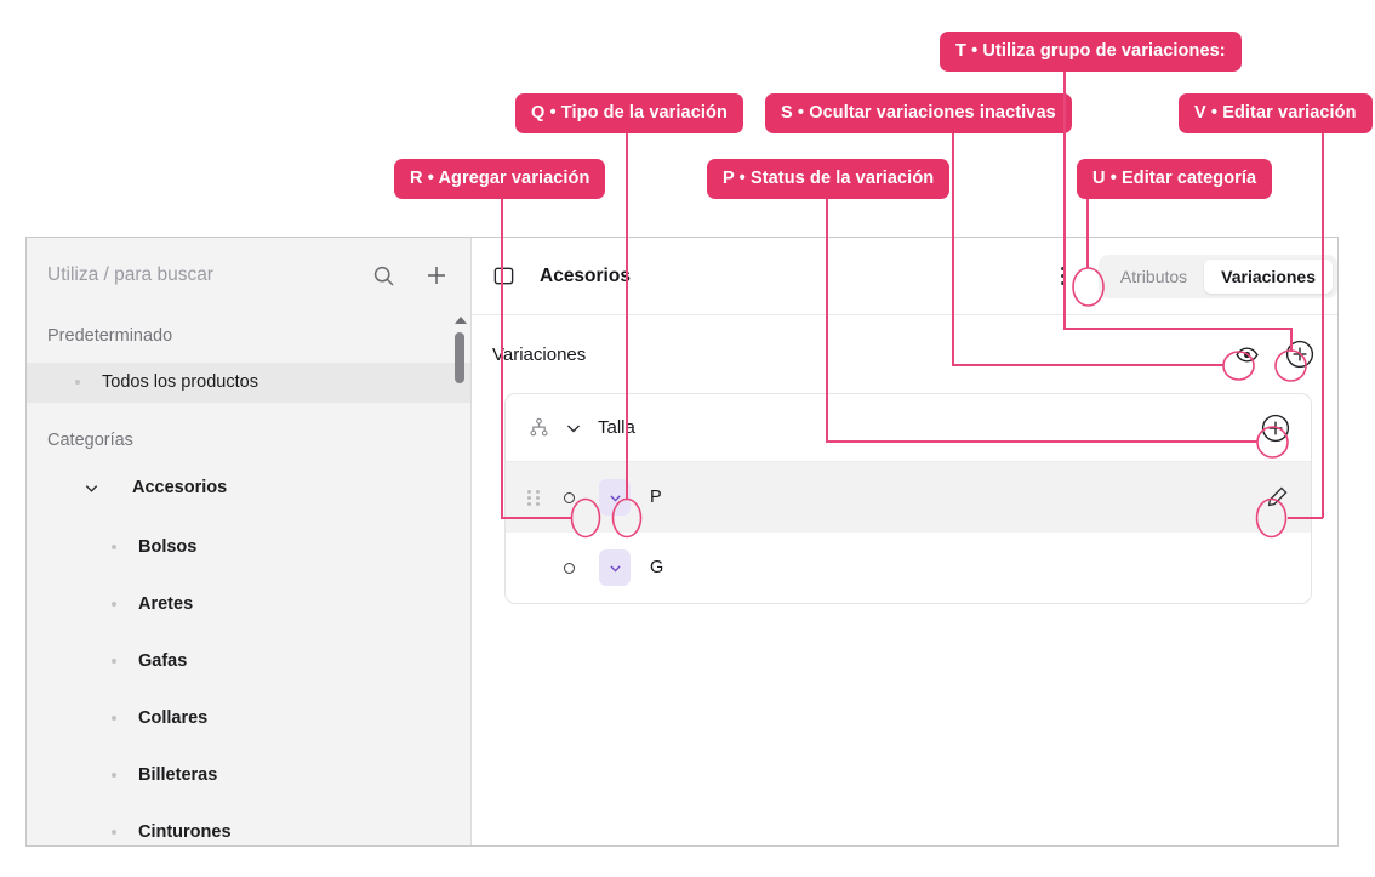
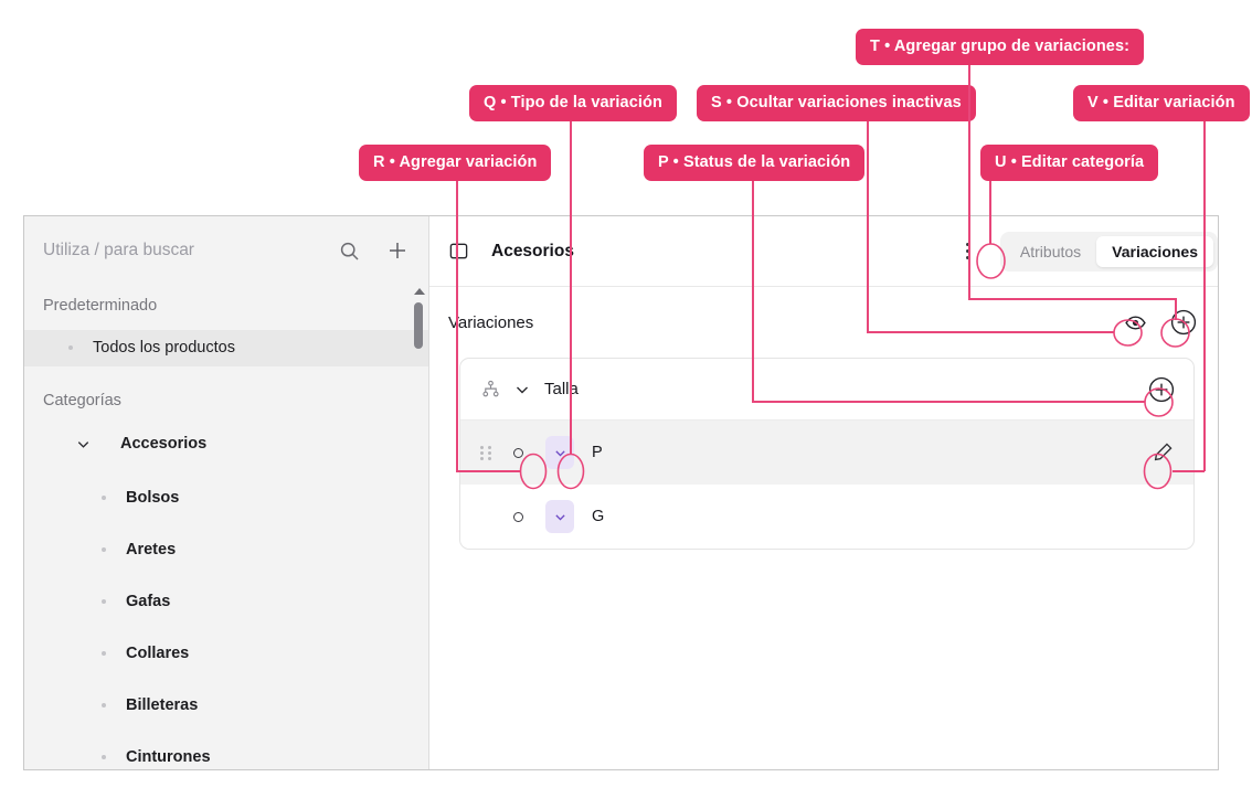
  Utiliza / para buscar
  Predeterminado
  Todos los productos
  Categorías
  Accesorios
  Bolsos
  Aretes
  Gafas
  Collares
  Billeteras
  Cinturones
  Acesorio
  Atributos
  Variaciones
  Variaciones
  Talla
  P
  G
  R • Agregar variación
  Q • Tipo de la variación
  P • Status de la variación
  S • Ocultar variaciones inactivas
- T • Utiliza grupo de variaciones:
+ T • Agregar grupo de variaciones:
  U • Editar categoría
  V • Editar variación
